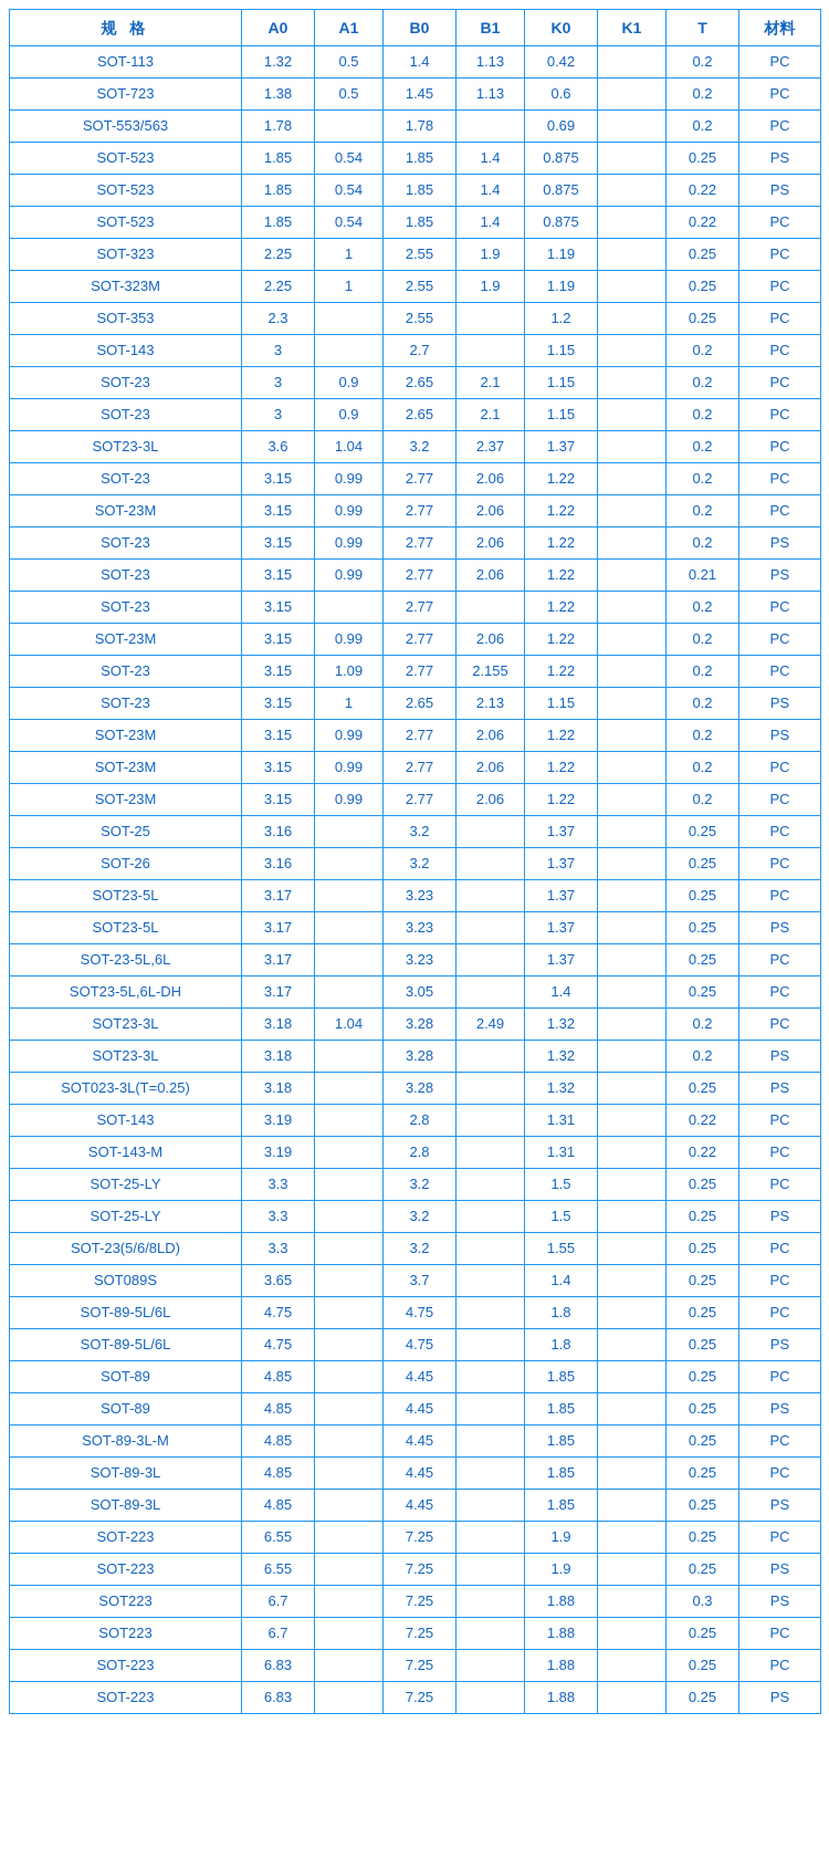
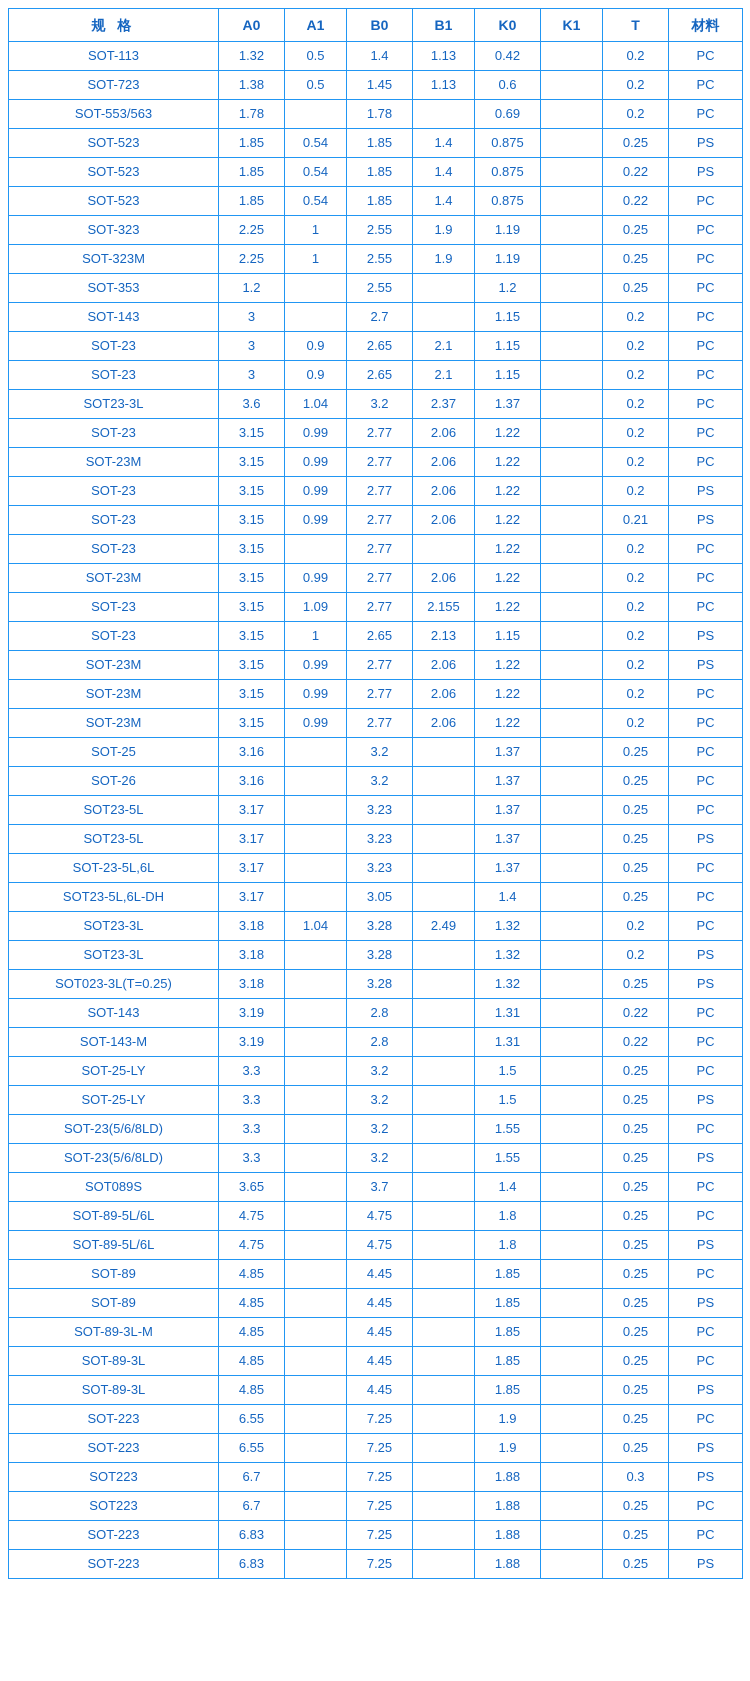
  规 格	A0	A1	B0	B1	K0	K1	T	材料
  SOT-113	1.32	0.5	1.4	1.13	0.42		0.2	PC
  SOT-723	1.38	0.5	1.45	1.13	0.6		0.2	PC
  SOT-553/563	1.78		1.78		0.69		0.2	PC
  SOT-523	1.85	0.54	1.85	1.4	0.875		0.25	PS
  SOT-523	1.85	0.54	1.85	1.4	0.875		0.22	PS
  SOT-523	1.85	0.54	1.85	1.4	0.875		0.22	PC
  SOT-323	2.25	1	2.55	1.9	1.19		0.25	PC
  SOT-323M	2.25	1	2.55	1.9	1.19		0.25	PC
- SOT-353	2.3		2.55		1.2		0.25	PC
+ SOT-353	1.2		2.55		1.2		0.25	PC
  SOT-143	3		2.7		1.15		0.2	PC
  SOT-23	3	0.9	2.65	2.1	1.15		0.2	PC
  SOT-23	3	0.9	2.65	2.1	1.15		0.2	PC
  SOT23-3L	3.6	1.04	3.2	2.37	1.37		0.2	PC
  SOT-23	3.15	0.99	2.77	2.06	1.22		0.2	PC
  SOT-23M	3.15	0.99	2.77	2.06	1.22		0.2	PC
  SOT-23	3.15	0.99	2.77	2.06	1.22		0.2	PS
  SOT-23	3.15	0.99	2.77	2.06	1.22		0.21	PS
  SOT-23	3.15		2.77		1.22		0.2	PC
  SOT-23M	3.15	0.99	2.77	2.06	1.22		0.2	PC
  SOT-23	3.15	1.09	2.77	2.155	1.22		0.2	PC
  SOT-23	3.15	1	2.65	2.13	1.15		0.2	PS
  SOT-23M	3.15	0.99	2.77	2.06	1.22		0.2	PS
  SOT-23M	3.15	0.99	2.77	2.06	1.22		0.2	PC
  SOT-23M	3.15	0.99	2.77	2.06	1.22		0.2	PC
  SOT-25	3.16		3.2		1.37		0.25	PC
  SOT-26	3.16		3.2		1.37		0.25	PC
  SOT23-5L	3.17		3.23		1.37		0.25	PC
  SOT23-5L	3.17		3.23		1.37		0.25	PS
  SOT-23-5L,6L	3.17		3.23		1.37		0.25	PC
  SOT23-5L,6L-DH	3.17		3.05		1.4		0.25	PC
  SOT23-3L	3.18	1.04	3.28	2.49	1.32		0.2	PC
  SOT23-3L	3.18		3.28		1.32		0.2	PS
  SOT023-3L(T=0.25)	3.18		3.28		1.32		0.25	PS
  SOT-143	3.19		2.8		1.31		0.22	PC
  SOT-143-M	3.19		2.8		1.31		0.22	PC
  SOT-25-LY	3.3		3.2		1.5		0.25	PC
  SOT-25-LY	3.3		3.2		1.5		0.25	PS
  SOT-23(5/6/8LD)	3.3		3.2		1.55		0.25	PC
+ SOT-23(5/6/8LD)	3.3		3.2		1.55		0.25	PS
  SOT089S	3.65		3.7		1.4		0.25	PC
  SOT-89-5L/6L	4.75		4.75		1.8		0.25	PC
  SOT-89-5L/6L	4.75		4.75		1.8		0.25	PS
  SOT-89	4.85		4.45		1.85		0.25	PC
  SOT-89	4.85		4.45		1.85		0.25	PS
  SOT-89-3L-M	4.85		4.45		1.85		0.25	PC
  SOT-89-3L	4.85		4.45		1.85		0.25	PC
  SOT-89-3L	4.85		4.45		1.85		0.25	PS
  SOT-223	6.55		7.25		1.9		0.25	PC
  SOT-223	6.55		7.25		1.9		0.25	PS
  SOT223	6.7		7.25		1.88		0.3	PS
  SOT223	6.7		7.25		1.88		0.25	PC
  SOT-223	6.83		7.25		1.88		0.25	PC
  SOT-223	6.83		7.25		1.88		0.25	PS
